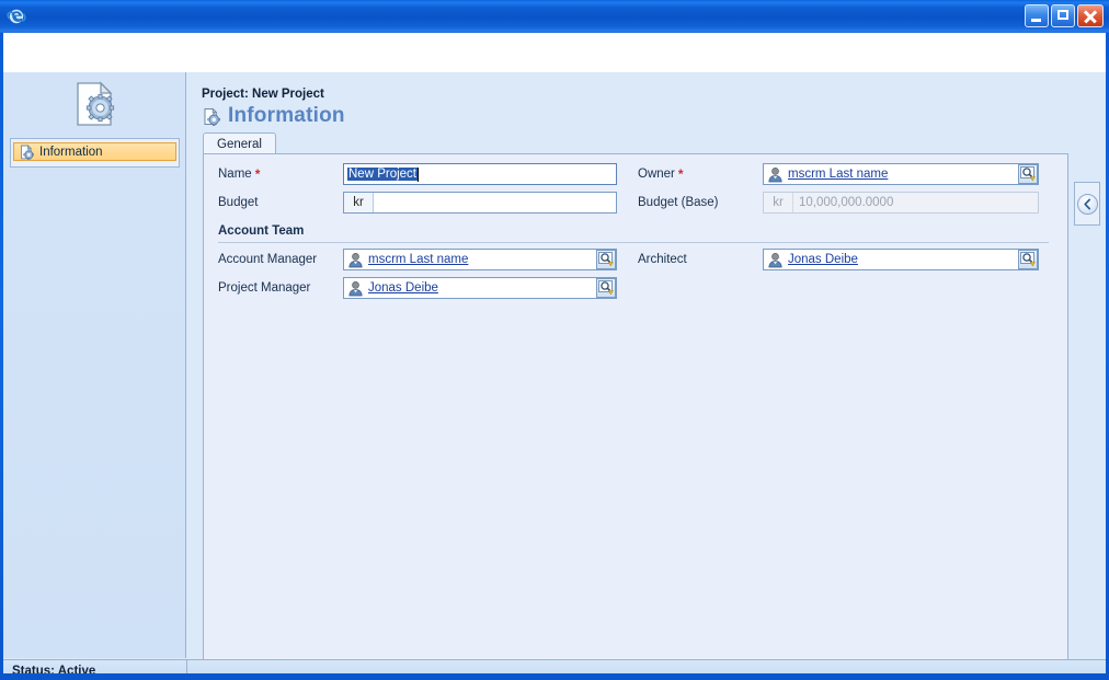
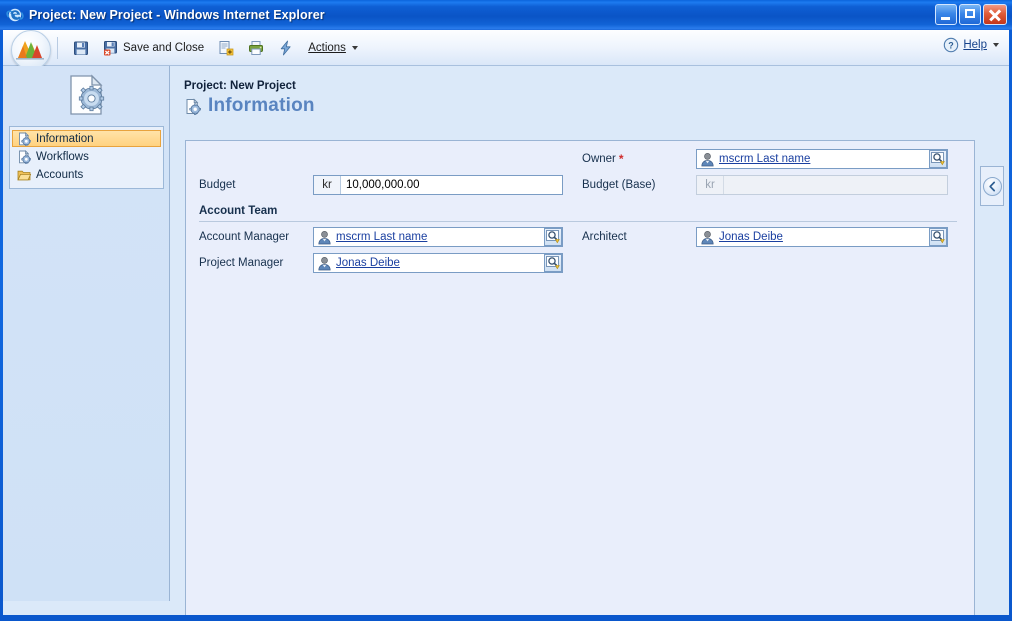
+ Project: New Project - Windows Internet Explorer
+ Save and Close
+ Actions
+ ?
+ Help
  Information
+ Workflows
+ Accounts
  Project: New Project
  Information
- General
- Name *
- New Project
  Owner *
  mscrm Last name
  Budget
  kr
+ 10,000,000.00
  Budget (Base)
  kr
- 10,000,000.0000
  Account Team
  Account Manager
  mscrm Last name
  Architect
  Jonas Deibe
  Project Manager
  Jonas Deibe
- Status: Active
